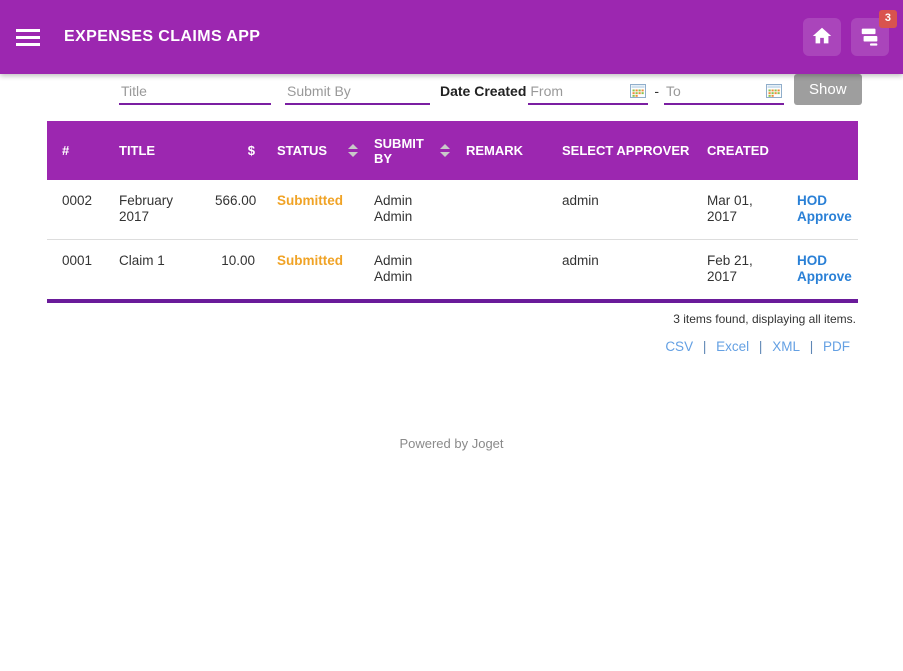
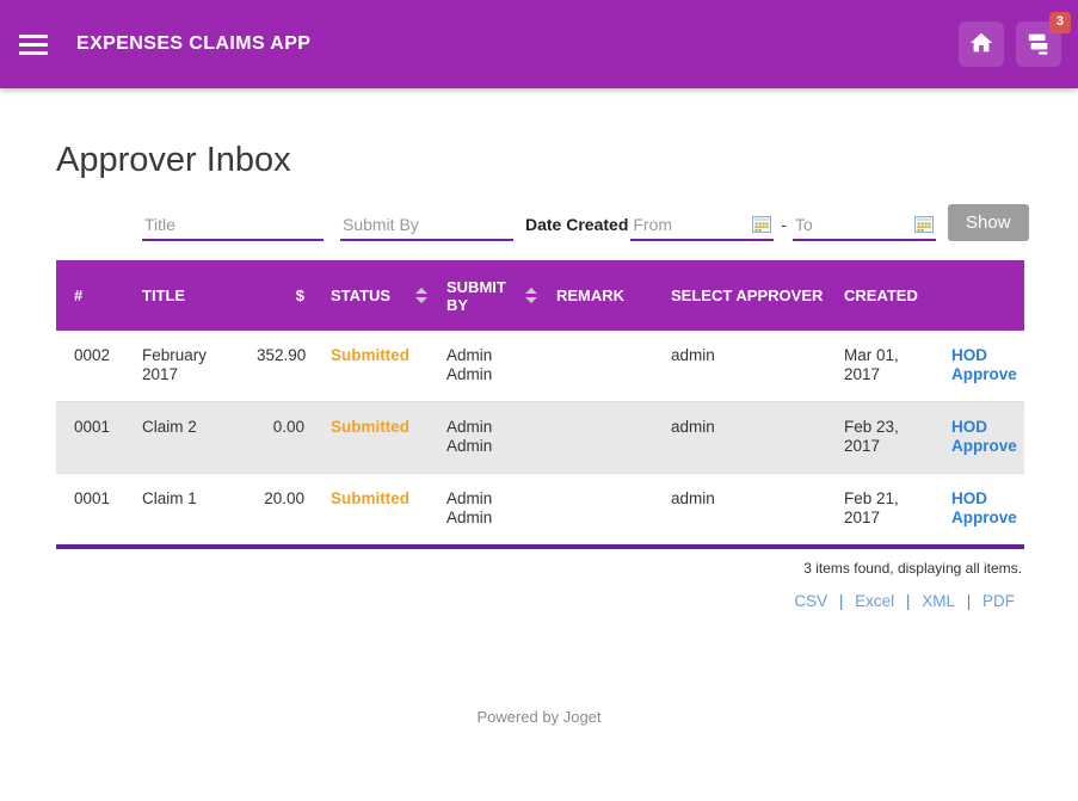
  EXPENSES CLAIMS APP
  3
+ Approver Inbox
  Title
  Submit By
  Date Created
  From
  -
  To
  Show
  #	TITLE	$	STATUS	SUBMIT BY	REMARK	SELECT APPROVER	CREATED
- 0002	February 2017	566.00	Submitted	Admin Admin		admin	Mar 01, 2017	HOD Approve
+ 0002	February 2017	352.90	Submitted	Admin Admin		admin	Mar 01, 2017	HOD Approve
+ 0001	Claim 2	0.00	Submitted	Admin Admin		admin	Feb 23, 2017	HOD Approve
- 0001	Claim 1	10.00	Submitted	Admin Admin		admin	Feb 21, 2017	HOD Approve
+ 0001	Claim 1	20.00	Submitted	Admin Admin		admin	Feb 21, 2017	HOD Approve
  3 items found, displaying all items.
  CSV | Excel | XML | PDF
  Powered by Joget
